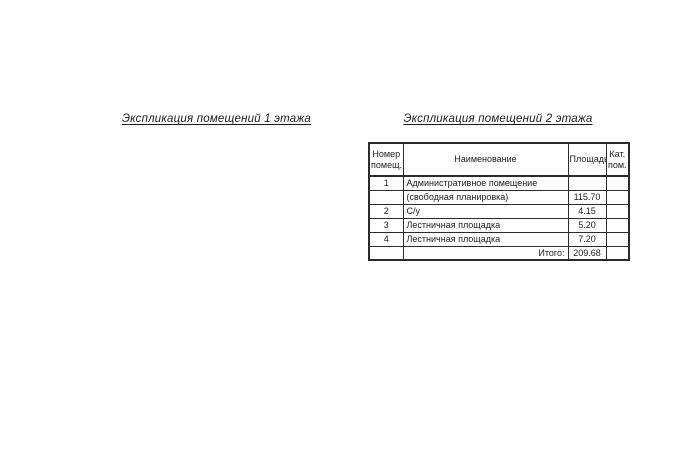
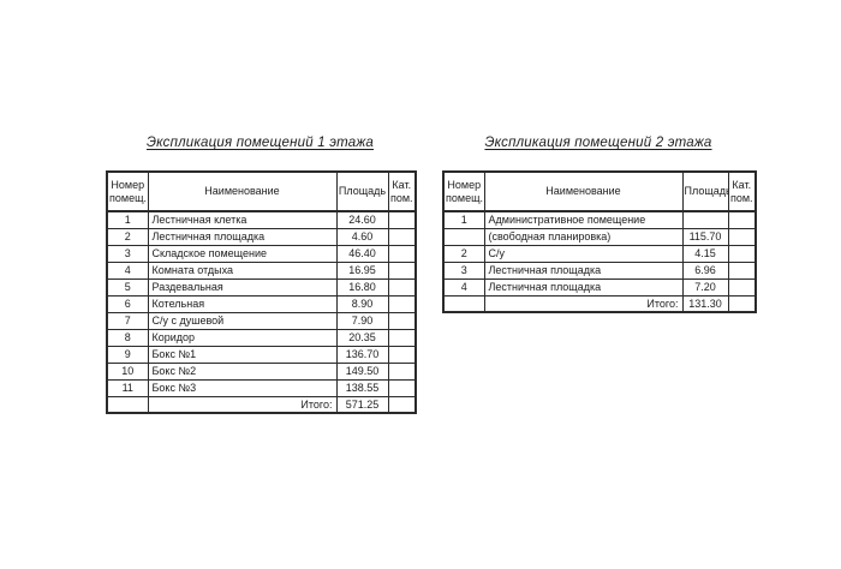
  Экспликация помещений 1 этажа
+ Номер помещ.	Наименование	Площадь	Кат. пом.
+ 1	Лестничная клетка	24.60
+ 2	Лестничная площадка	4.60
+ 3	Складское помещение	46.40
+ 4	Комната отдыха	16.95
+ 5	Раздевальная	16.80
+ 6	Котельная	8.90
+ 7	С/у с душевой	7.90
+ 8	Коридор	20.35
+ 9	Бокс №1	136.70
+ 10	Бокс №2	149.50
+ 11	Бокс №3	138.55
+ 	Итого:	571.25
  Экспликация помещений 2 этажа
  Номер помещ.	Наименование	Площад	Кат. пом.
  1	Административное помещение
  	(свободная планировка)	115.70
  2	С/у	4.15
- 3	Лестничная площадка	5.20
+ 3	Лестничная площадка	6.96
  4	Лестничная площадка	7.20
- 	Итого:	209.68
+ 	Итого:	131.30
